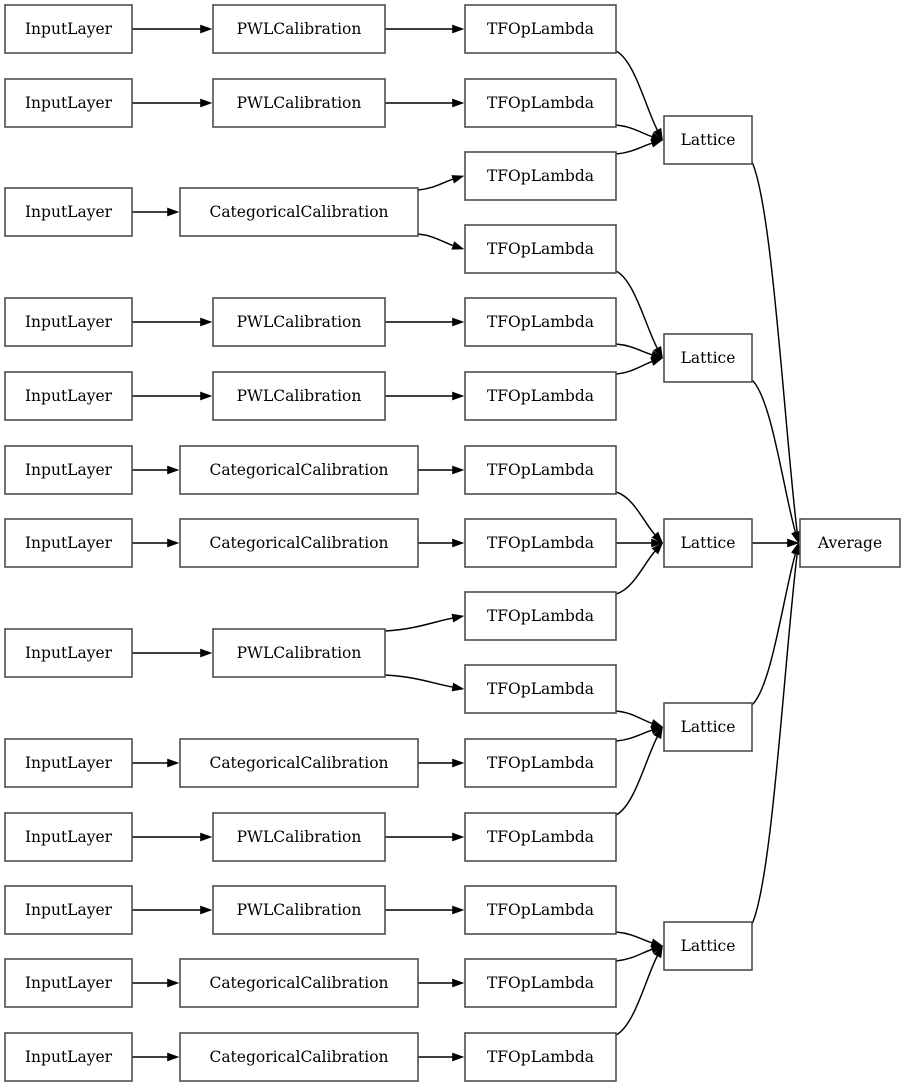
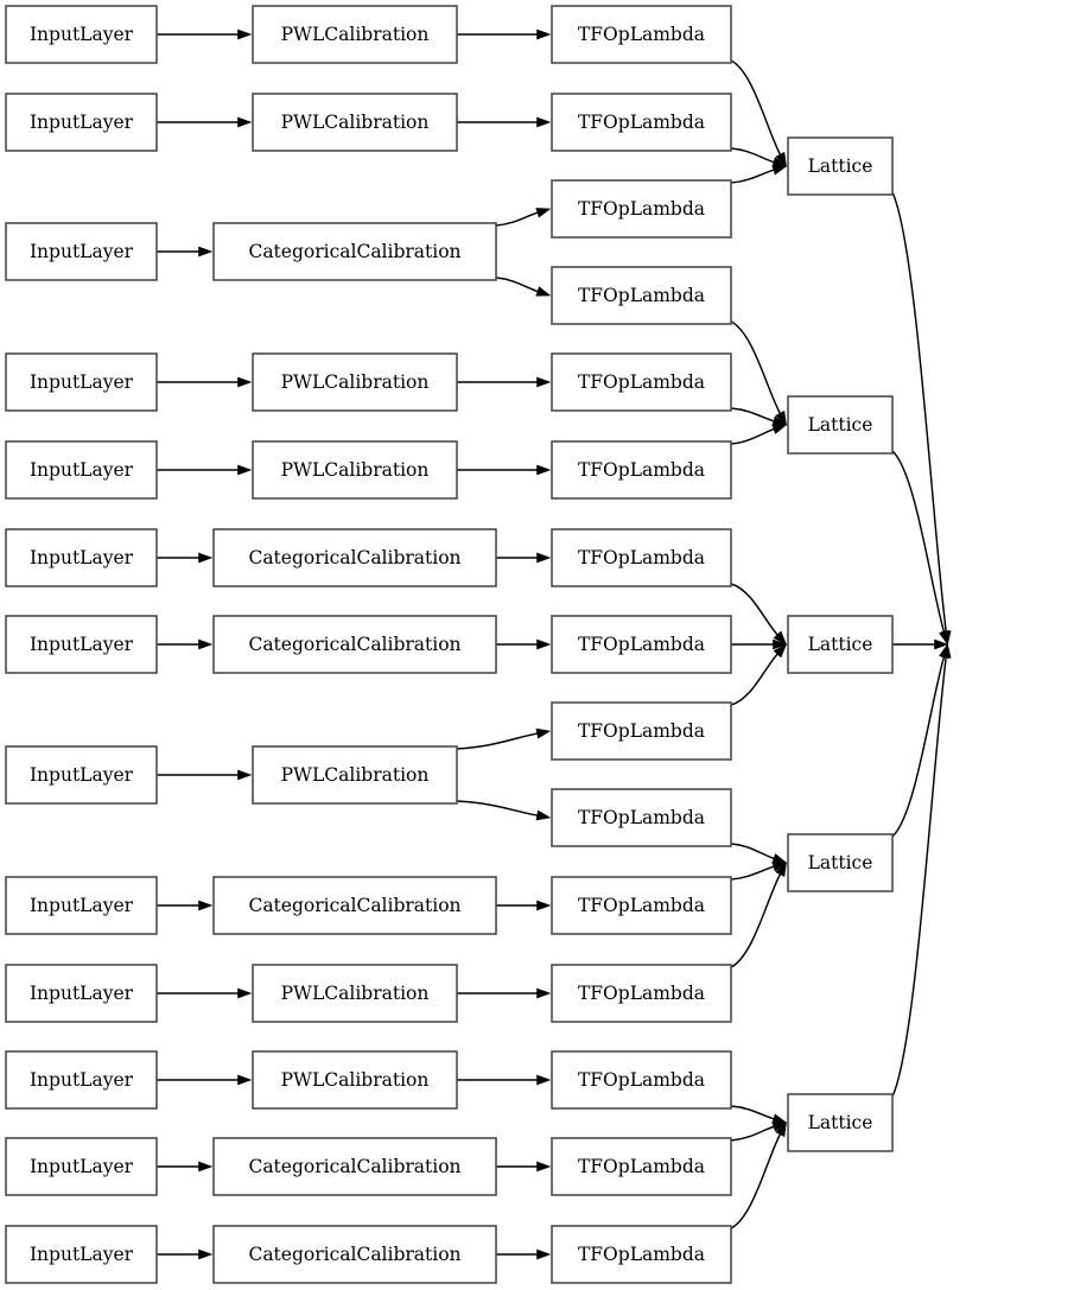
  InputLayer
  InputLayer
  InputLayer
  InputLayer
  InputLayer
  InputLayer
  InputLayer
  InputLayer
  InputLayer
  InputLayer
  InputLayer
  InputLayer
  InputLayer
  PWLCalibration
  PWLCalibration
  CategoricalCalibration
  PWLCalibration
  PWLCalibration
  CategoricalCalibration
  CategoricalCalibration
  PWLCalibration
  CategoricalCalibration
  PWLCalibration
  PWLCalibration
  CategoricalCalibration
  CategoricalCalibration
  TFOpLambda
  TFOpLambda
  TFOpLambda
  TFOpLambda
  TFOpLambda
  TFOpLambda
  TFOpLambda
  TFOpLambda
  TFOpLambda
  TFOpLambda
  TFOpLambda
  TFOpLambda
  TFOpLambda
  TFOpLambda
  TFOpLambda
  Lattice
  Lattice
  Lattice
  Lattice
  Lattice
- Average
